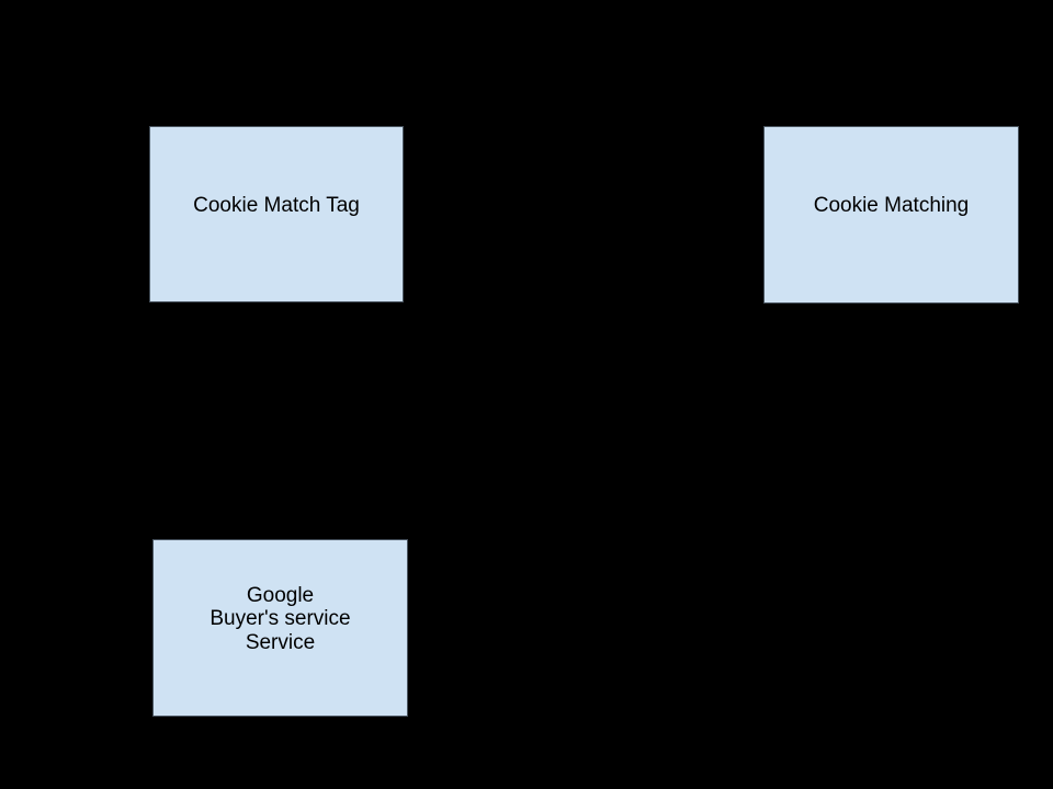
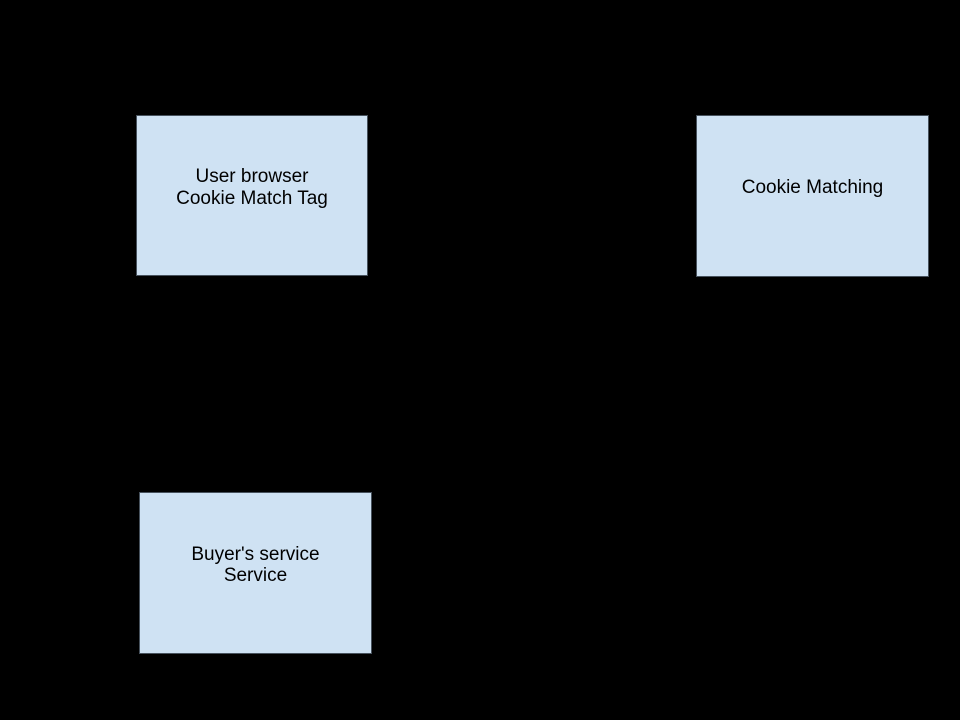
+ User browser
  Cookie Match Tag
  Cookie Matching
- Google
  Buyer's service
  Service
